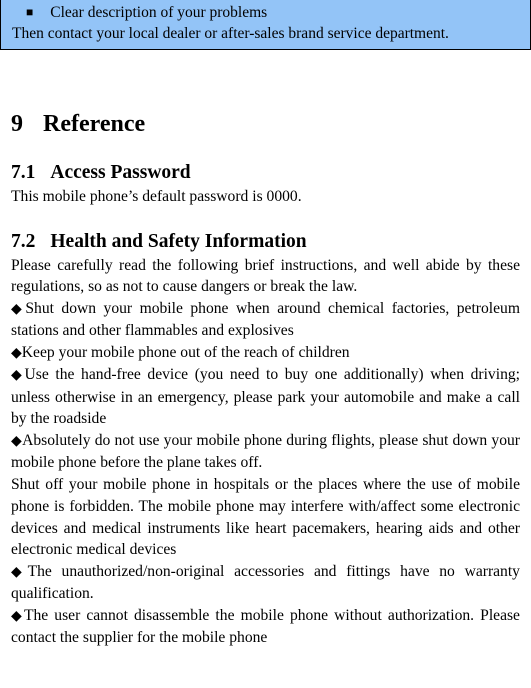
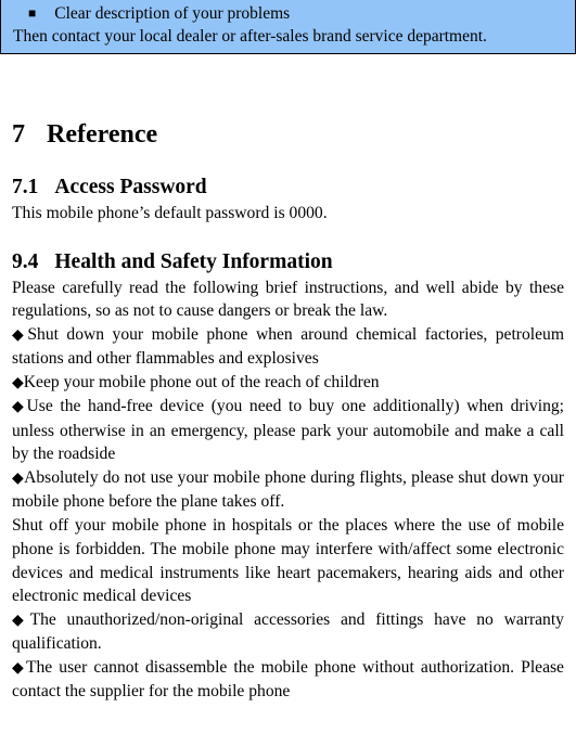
  ■ Clear description of your problems
  Then contact your local dealer or after-sales brand service department.
- 9 Reference
+ 7 Reference
  7.1 Access Password
  This mobile phone’s default password is 0000.
- 7.2 Health and Safety Information
+ 9.4 Health and Safety Information
  Please carefully read the following brief instructions, and well abide by these regulations, so as not to cause dangers or break the law.
  ◆Shut down your mobile phone when around chemical factories, petroleum stations and other flammables and explosives
  ◆Keep your mobile phone out of the reach of children
  ◆Use the hand-free device (you need to buy one additionally) when driving; unless otherwise in an emergency, please park your automobile and make a call by the roadside
  ◆Absolutely do not use your mobile phone during flights, please shut down your mobile phone before the plane takes off.
  Shut off your mobile phone in hospitals or the places where the use of mobile phone is forbidden. The mobile phone may interfere with/affect some electronic devices and medical instruments like heart pacemakers, hearing aids and other electronic medical devices
  ◆The unauthorized/non-original accessories and fittings have no warranty qualification.
  ◆The user cannot disassemble the mobile phone without authorization. Please contact the supplier for the mobile phone
